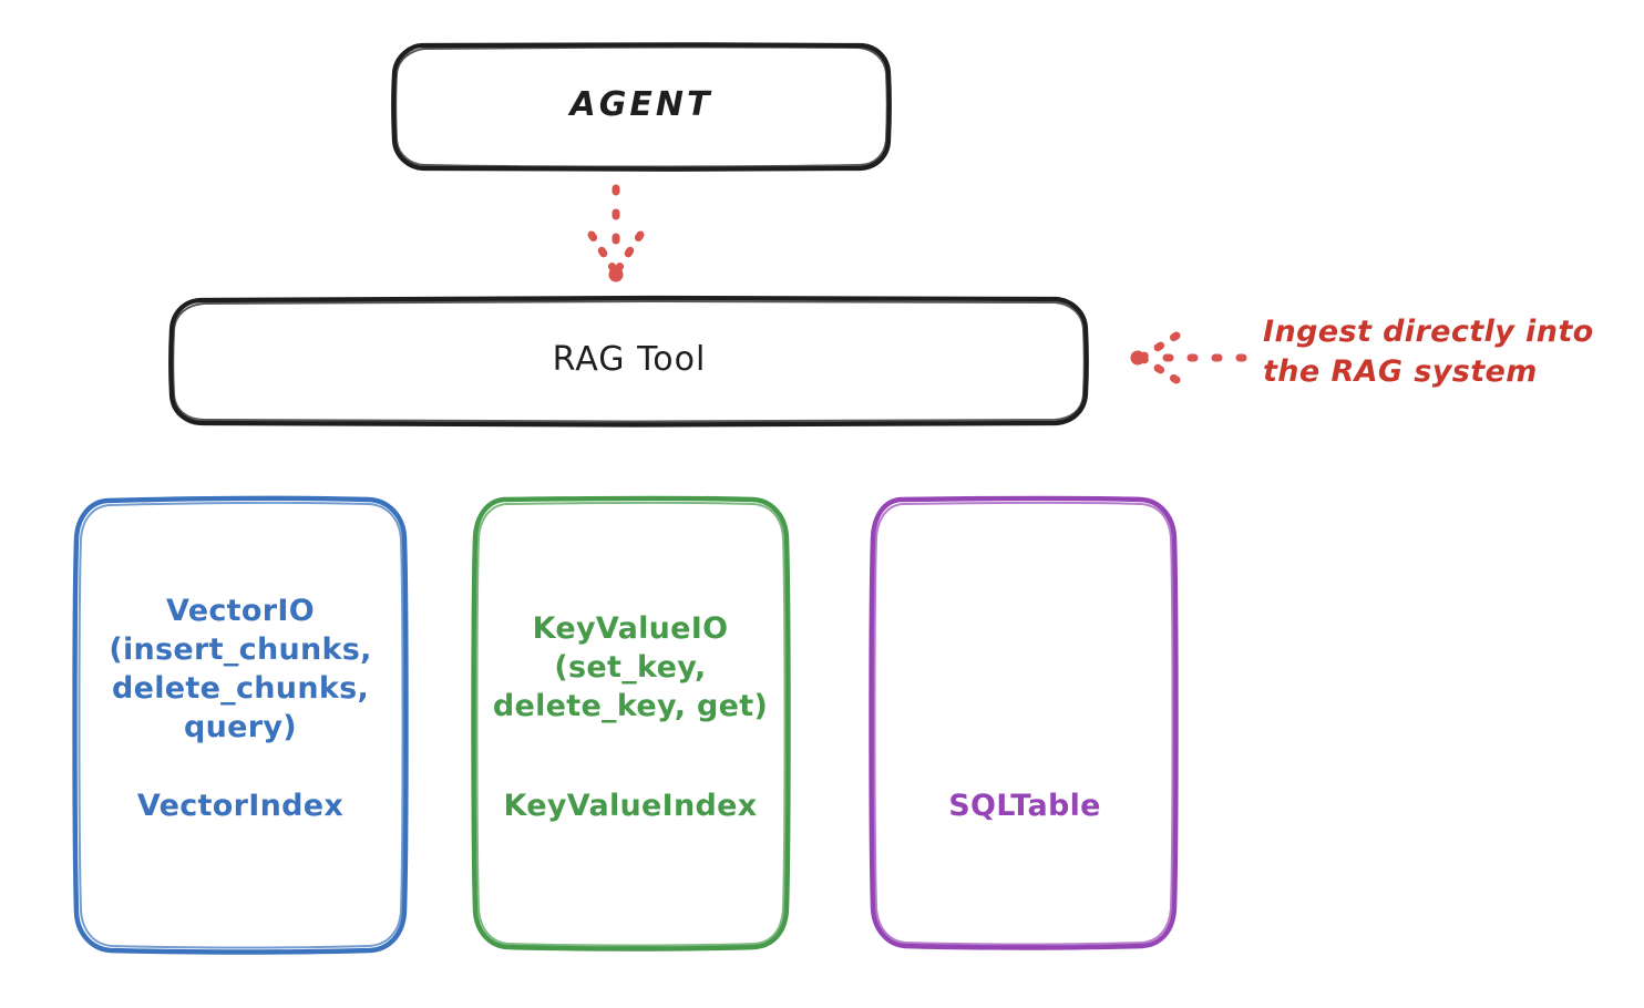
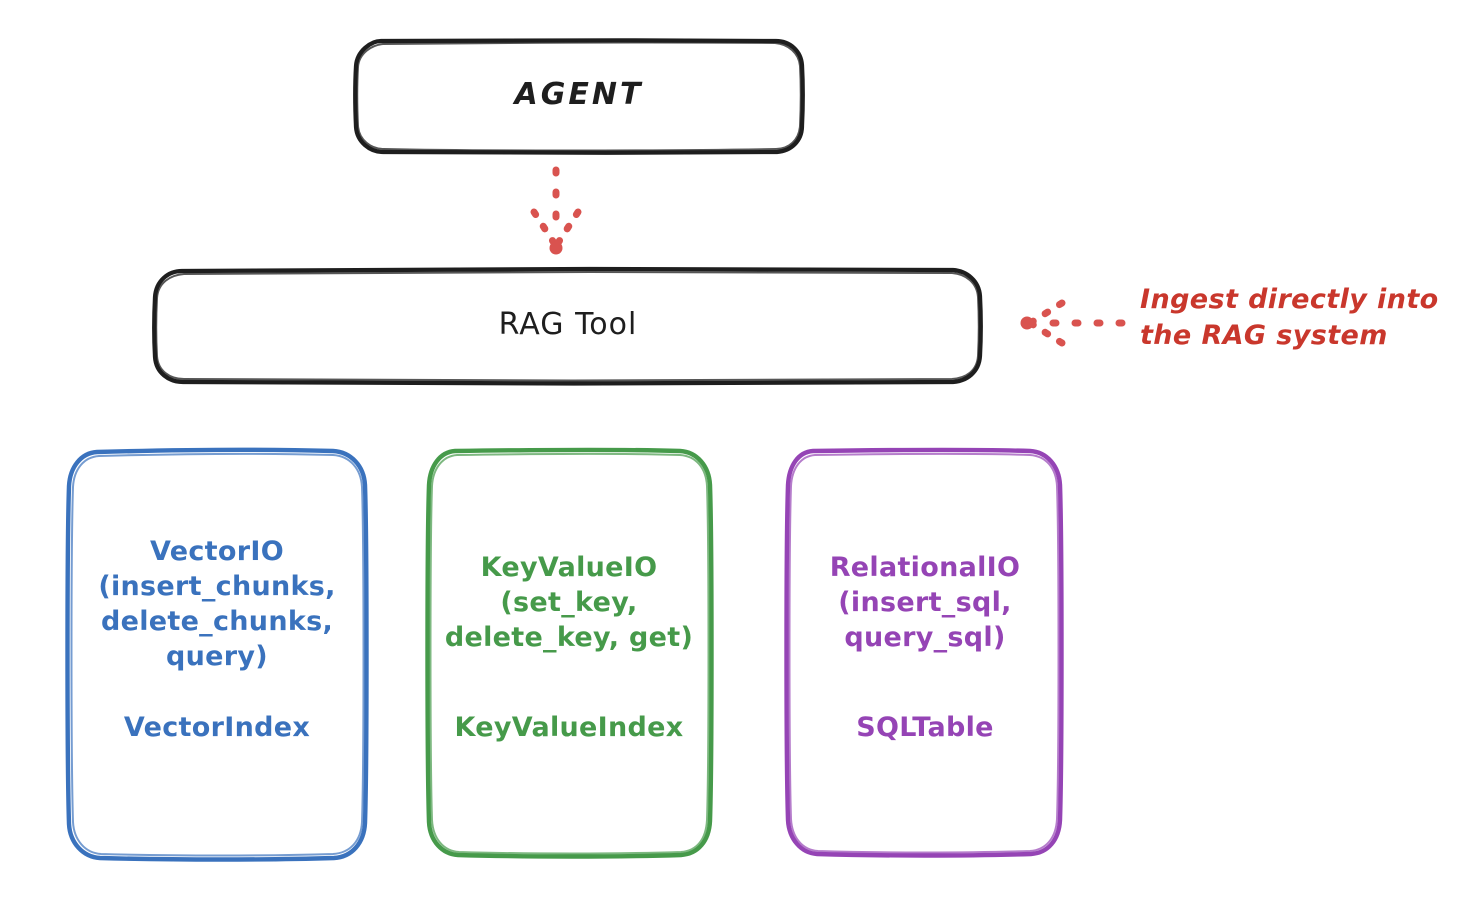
  AGENT
  RAG Tool
  VectorIO
  (insert_chunks,
  delete_chunks,
  query)
  VectorIndex
  KeyValueIO
  (set_key,
  delete_key, get)
  KeyValueIndex
+ RelationalIO
+ (insert_sql,
+ query_sql)
  SQLTable
  Ingest directly into
  the RAG system
